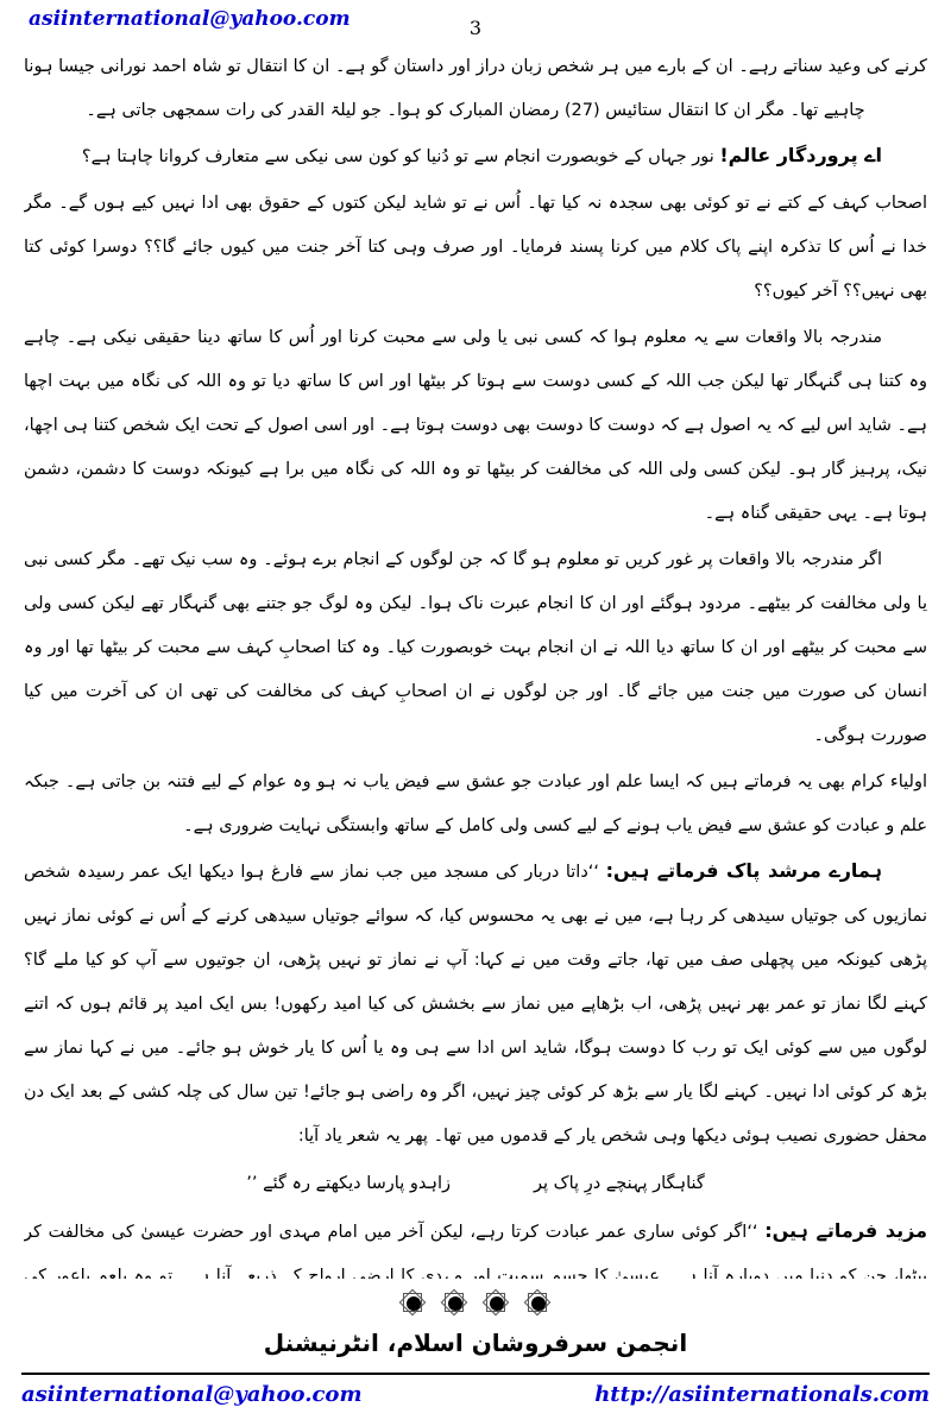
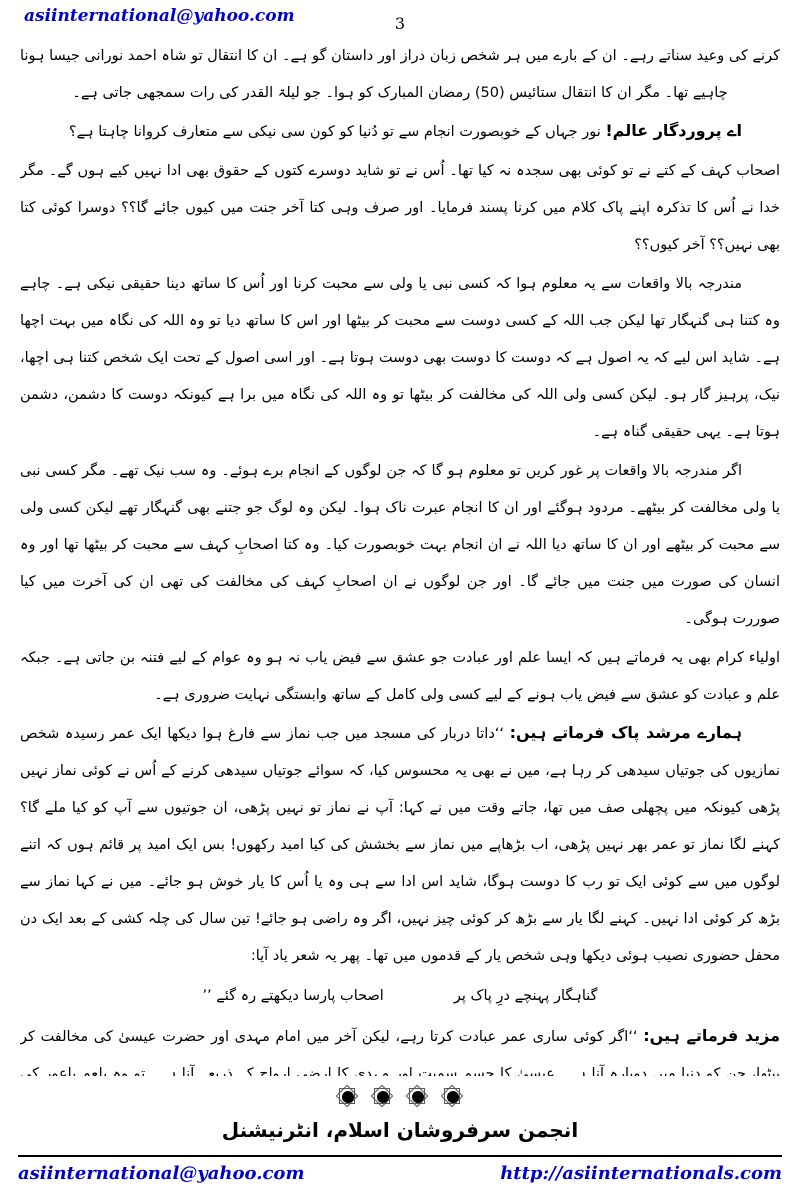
  asiinternational@yahoo.com
  3
- کرنے کی وعید سناتے رہے۔ ان کے بارے میں ہر شخص زبان دراز اور داستان گو ہے۔ ان کا انتقال تو شاہ احمد نورانی جیسا ہونا چاہیے تھا۔ مگر ان کا انتقال ستائیس (27) رمضان المبارک کو ہوا۔ جو لیلۃ القدر کی رات سمجھی جاتی ہے۔
+ کرنے کی وعید سناتے رہے۔ ان کے بارے میں ہر شخص زبان دراز اور داستان گو ہے۔ ان کا انتقال تو شاہ احمد نورانی جیسا ہونا چاہیے تھا۔ مگر ان کا انتقال ستائیس (50) رمضان المبارک کو ہوا۔ جو لیلۃ القدر کی رات سمجھی جاتی ہے۔
  اے پروردگار عالم! نور جہاں کے خوبصورت انجام سے تو دُنیا کو کون سی نیکی سے متعارف کروانا چاہتا ہے؟
- اصحاب کہف کے کتے نے تو کوئی بھی سجدہ نہ کیا تھا۔ اُس نے تو شاید لیکن کتوں کے حقوق بھی ادا نہیں کیے ہوں گے۔ مگر خدا نے اُس کا تذکرہ اپنے پاک کلام میں کرنا پسند فرمایا۔ اور صرف وہی کتا آخر جنت میں کیوں جائے گا؟؟ دوسرا کوئی کتا بھی نہیں؟؟ آخر کیوں؟؟
+ اصحاب کہف کے کتے نے تو کوئی بھی سجدہ نہ کیا تھا۔ اُس نے تو شاید دوسرے کتوں کے حقوق بھی ادا نہیں کیے ہوں گے۔ مگر خدا نے اُس کا تذکرہ اپنے پاک کلام میں کرنا پسند فرمایا۔ اور صرف وہی کتا آخر جنت میں کیوں جائے گا؟؟ دوسرا کوئی کتا بھی نہیں؟؟ آخر کیوں؟؟
- مندرجہ بالا واقعات سے یہ معلوم ہوا کہ کسی نبی یا ولی سے محبت کرنا اور اُس کا ساتھ دینا حقیقی نیکی ہے۔ چاہے وہ کتنا ہی گنہگار تھا لیکن جب اللہ کے کسی دوست سے ہوتا کر بیٹھا اور اس کا ساتھ دیا تو وہ اللہ کی نگاہ میں بہت اچھا ہے۔ شاید اس لیے کہ یہ اصول ہے کہ دوست کا دوست بھی دوست ہوتا ہے۔ اور اسی اصول کے تحت ایک شخص کتنا ہی اچھا، نیک، پرہیز گار ہو۔ لیکن کسی ولی اللہ کی مخالفت کر بیٹھا تو وہ اللہ کی نگاہ میں برا ہے کیونکہ دوست کا دشمن، دشمن ہوتا ہے۔ یہی حقیقی گناہ ہے۔
+ مندرجہ بالا واقعات سے یہ معلوم ہوا کہ کسی نبی یا ولی سے محبت کرنا اور اُس کا ساتھ دینا حقیقی نیکی ہے۔ چاہے وہ کتنا ہی گنہگار تھا لیکن جب اللہ کے کسی دوست سے محبت کر بیٹھا اور اس کا ساتھ دیا تو وہ اللہ کی نگاہ میں بہت اچھا ہے۔ شاید اس لیے کہ یہ اصول ہے کہ دوست کا دوست بھی دوست ہوتا ہے۔ اور اسی اصول کے تحت ایک شخص کتنا ہی اچھا، نیک، پرہیز گار ہو۔ لیکن کسی ولی اللہ کی مخالفت کر بیٹھا تو وہ اللہ کی نگاہ میں برا ہے کیونکہ دوست کا دشمن، دشمن ہوتا ہے۔ یہی حقیقی گناہ ہے۔
  اگر مندرجہ بالا واقعات پر غور کریں تو معلوم ہو گا کہ جن لوگوں کے انجام برے ہوئے۔ وہ سب نیک تھے۔ مگر کسی نبی یا ولی مخالفت کر بیٹھے۔ مردود ہوگئے اور ان کا انجام عبرت ناک ہوا۔ لیکن وہ لوگ جو جتنے بھی گنہگار تھے لیکن کسی ولی سے محبت کر بیٹھے اور ان کا ساتھ دیا اللہ نے ان انجام بہت خوبصورت کیا۔ وہ کتا اصحابِ کہف سے محبت کر بیٹھا تھا اور وہ انسان کی صورت میں جنت میں جائے گا۔ اور جن لوگوں نے ان اصحابِ کہف کی مخالفت کی تھی ان کی آخرت میں کیا صوررت ہوگی۔
  اولیاء کرام بھی یہ فرماتے ہیں کہ ایسا علم اور عبادت جو عشق سے فیض یاب نہ ہو وہ عوام کے لیے فتنہ بن جاتی ہے۔ جبکہ علم و عبادت کو عشق سے فیض یاب ہونے کے لیے کسی ولی کامل کے ساتھ وابستگی نہایت ضروری ہے۔
  ہمارے مرشد پاک فرماتے ہیں: ‘‘داتا دربار کی مسجد میں جب نماز سے فارغ ہوا دیکھا ایک عمر رسیدہ شخص نمازیوں کی جوتیاں سیدھی کر رہا ہے، میں نے بھی یہ محسوس کیا، کہ سوائے جوتیاں سیدھی کرنے کے اُس نے کوئی نماز نہیں پڑھی کیونکہ میں پچھلی صف میں تھا، جاتے وقت میں نے کہا: آپ نے نماز تو نہیں پڑھی، ان جوتیوں سے آپ کو کیا ملے گا؟ کہنے لگا نماز تو عمر بھر نہیں پڑھی، اب بڑھاپے میں نماز سے بخشش کی کیا امید رکھوں! بس ایک امید پر قائم ہوں کہ اتنے لوگوں میں سے کوئی ایک تو رب کا دوست ہوگا، شاید اس ادا سے ہی وہ یا اُس کا یار خوش ہو جائے۔ میں نے کہا نماز سے بڑھ کر کوئی ادا نہیں۔ کہنے لگا یار سے بڑھ کر کوئی چیز نہیں، اگر وہ راضی ہو جائے! تین سال کی چلہ کشی کے بعد ایک دن محفل حضوری نصیب ہوئی دیکھا وہی شخص یار کے قدموں میں تھا۔ پھر یہ شعر یاد آیا:
  گناہگار پہنچے درِ پاک پر
- زاہدو پارسا دیکھتے رہ گئے ’’
+ اصحاب پارسا دیکھتے رہ گئے ’’
  انجمن سرفروشان اسلام، انٹرنیشنل
  asiinternational@yahoo.com
  http://asiinternationals.com
